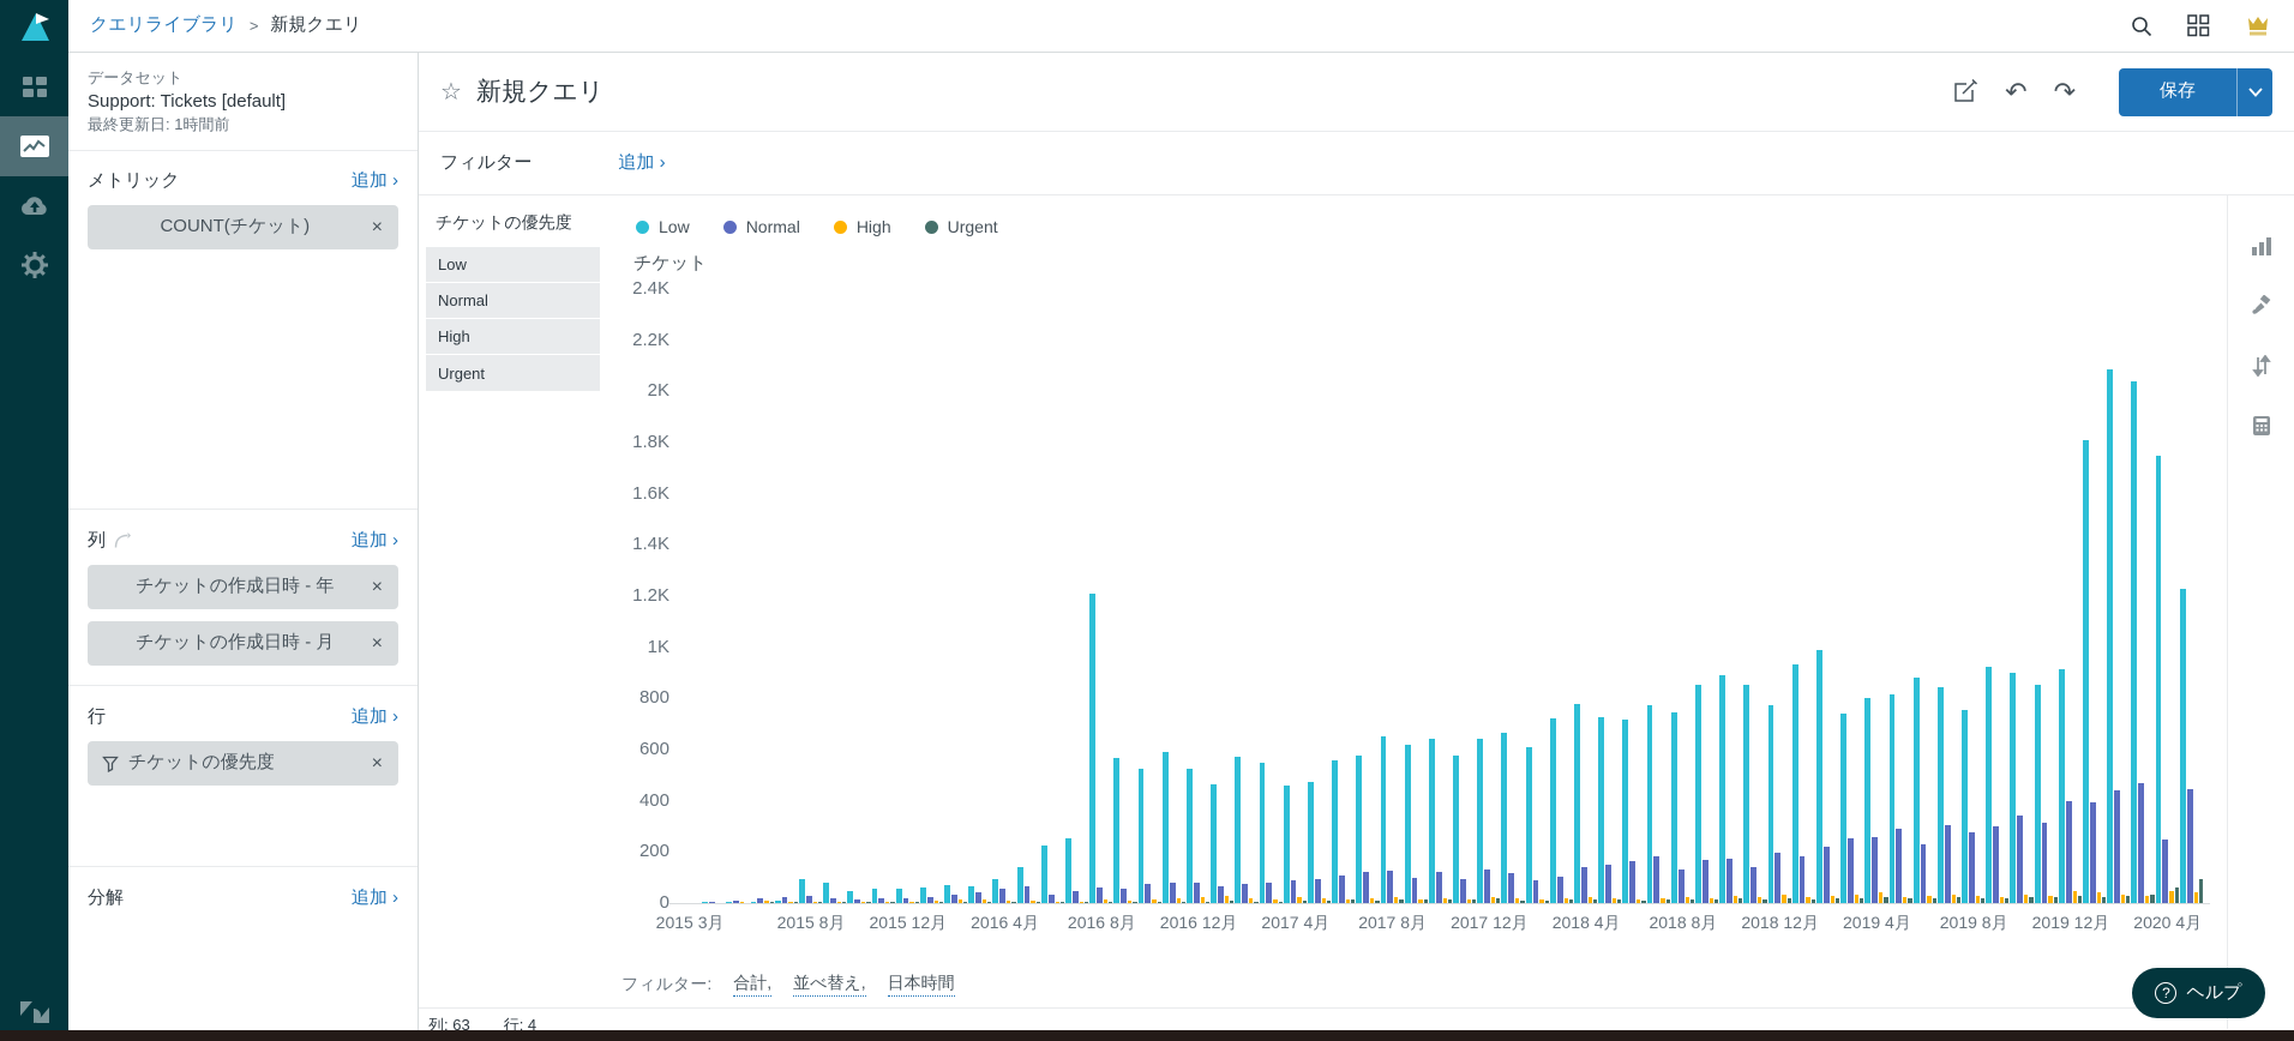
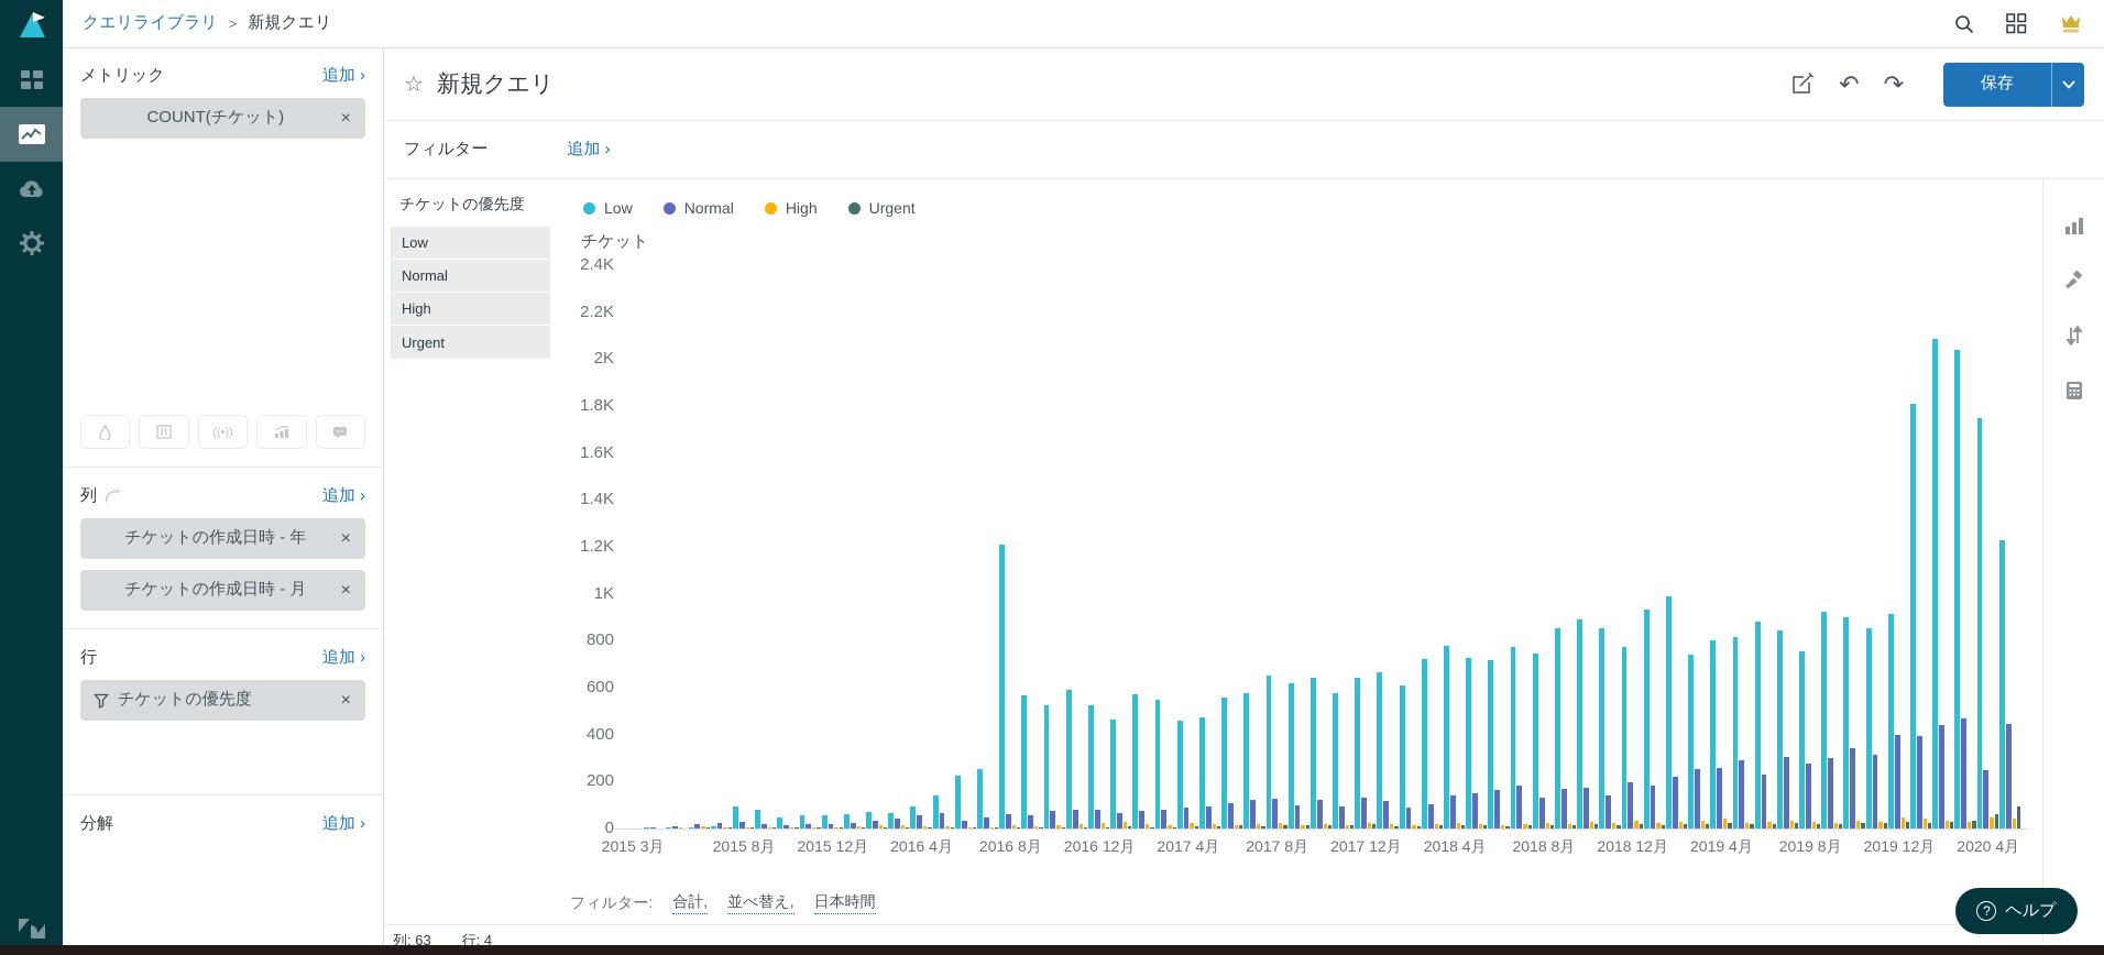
  クエリライブラリ
  >
  新規クエリ
- データセット
- Support: Tickets [default]
- 最終更新日: 1時間前
  メトリック
  追加 ›
  COUNT(チケット)
  ×
+ ((•))
  列
  追加 ›
  チケットの作成日時 - 年
  ×
  チケットの作成日時 - 月
  ×
  行
  追加 ›
  チケットの優先度
  ×
  分解
  追加 ›
  ☆
  新規クエリ
  ↶
  ↷
  保存
  フィルター
  追加 ›
  チケットの優先度
  Low
  Normal
  High
  Urgent
  Low
  Normal
  High
  Urgent
  チケット
  2.4K
  2.2K
  2K
  1.8K
  1.6K
  1.4K
  1.2K
  1K
  800
  600
  400
  200
  0
  2015 3月
  2015 8月
  2015 12月
  2016 4月
  2016 8月
  2016 12月
  2017 4月
  2017 8月
  2017 12月
  2018 4月
  2018 8月
  2018 12月
  2019 4月
  2019 8月
  2019 12月
  2020 4月
  フィルター:
  合計,
  並べ替え,
  日本時間
  列: 63
  行: 4
  ?
  ヘルプ
